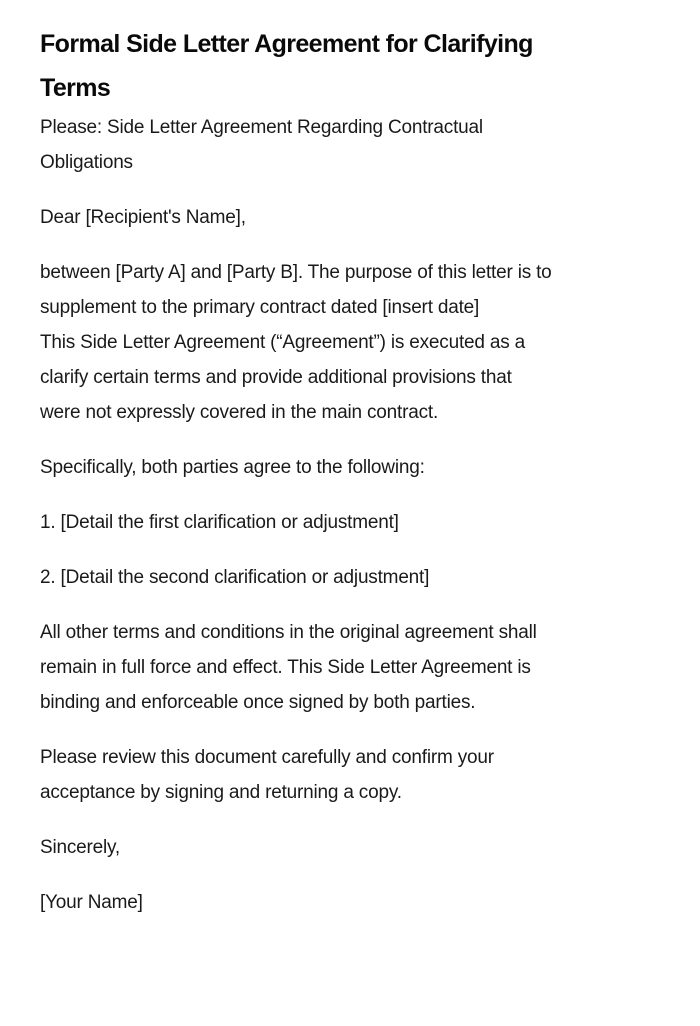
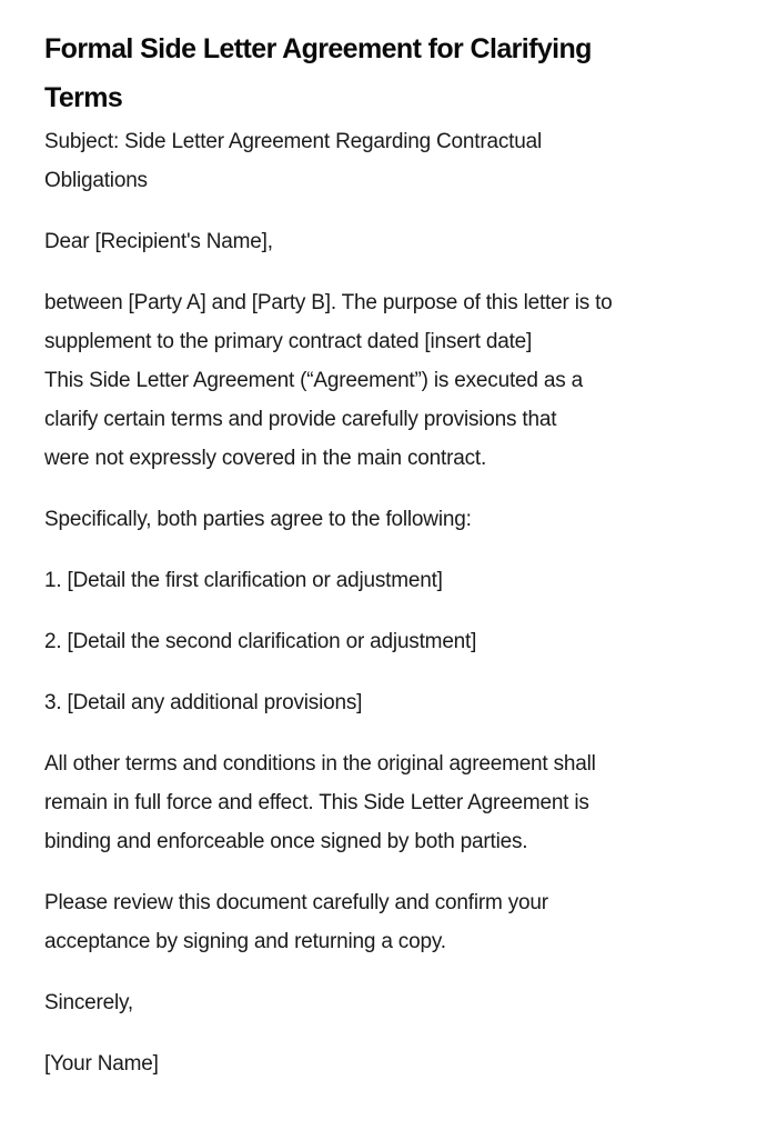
  Formal Side Letter Agreement for Clarifying
  Terms
- Please: Side Letter Agreement Regarding Contractual
+ Subject: Side Letter Agreement Regarding Contractual
  Obligations
  Dear [Recipient's Name],
  between [Party A] and [Party B]. The purpose of this letter is to
  supplement to the primary contract dated [insert date]
  This Side Letter Agreement (“Agreement”) is executed as a
- clarify certain terms and provide additional provisions that
+ clarify certain terms and provide carefully provisions that
  were not expressly covered in the main contract.
  Specifically, both parties agree to the following:
  1. [Detail the first clarification or adjustment]
  2. [Detail the second clarification or adjustment]
+ 3. [Detail any additional provisions]
  All other terms and conditions in the original agreement shall
  remain in full force and effect. This Side Letter Agreement is
  binding and enforceable once signed by both parties.
  Please review this document carefully and confirm your
  acceptance by signing and returning a copy.
  Sincerely,
  [Your Name]
